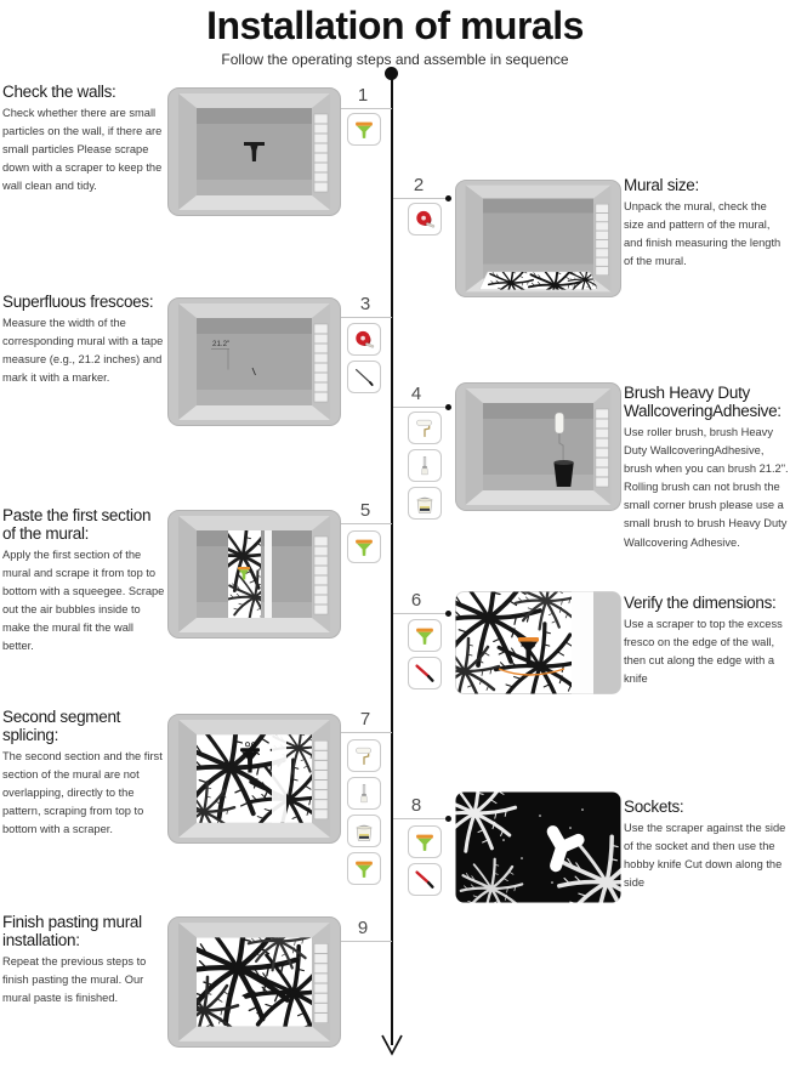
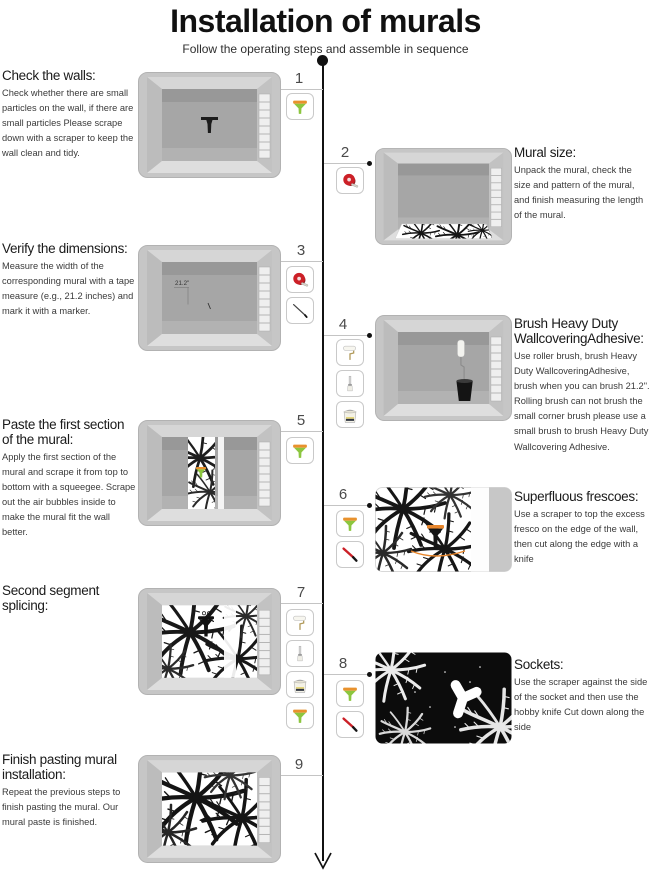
  Installation of murals
  Follow the operating steps and assemble in sequence
  Check the walls:
  Check whether there are small particles on the wall, if there are small particles Please scrape down with a scraper to keep the wall clean and tidy.
  1
  Mural size:
  Unpack the mural, check the size and pattern of the mural, and finish measuring the length of the mural.
  2
- Superfluous frescoes:
+ Verify the dimensions:
  Measure the width of the corresponding mural with a tape measure (e.g., 21.2 inches) and mark it with a marker.
  3
  Brush Heavy Duty WallcoveringAdhesive:
  Use roller brush, brush Heavy Duty WallcoveringAdhesive, brush when you can brush 21.2". Rolling brush can not brush the small corner brush please use a small brush to brush Heavy Duty Wallcovering Adhesive.
  4
  Paste the first section of the mural:
  Apply the first section of the mural and scrape it from top to bottom with a squeegee. Scrape out the air bubbles inside to make the mural fit the wall better.
  5
- Verify the dimensions:
+ Superfluous frescoes:
  Use a scraper to top the excess fresco on the edge of the wall, then cut along the edge with a knife
  6
  Second segment splicing:
- The second section and the first section of the mural are not overlapping, directly to the pattern, scraping from top to bottom with a scraper.
  7
  Sockets:
  Use the scraper against the side of the socket and then use the hobby knife Cut down along the side
  8
  Finish pasting mural installation:
  Repeat the previous steps to finish pasting the mural. Our mural paste is finished.
  9
